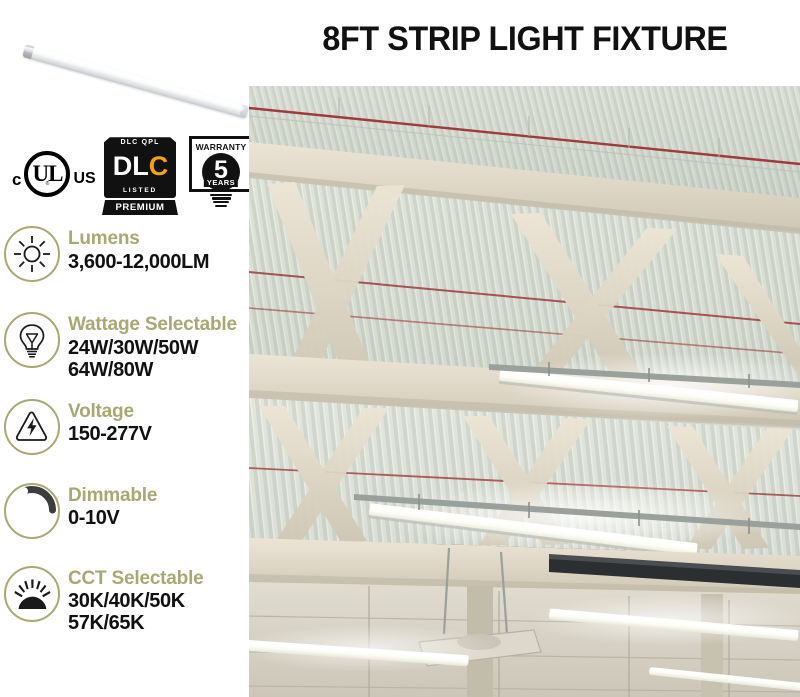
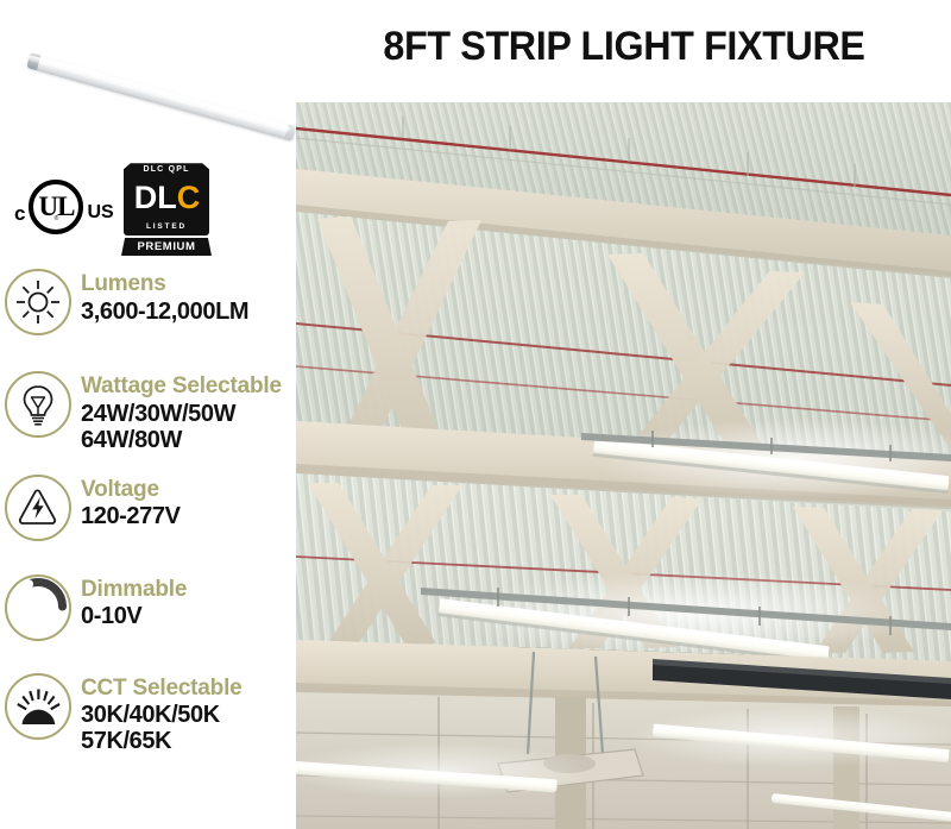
  8FT STRIP LIGHT FIXTURE
  c
  UL
  US
  D
  L
  C
  PREMIUM
- WARRANTY
- 5
- YEARS
  Lumens
  3,600-12,000LM
  Wattage Selectable
  24W/30W/50W
  64W/80W
  Voltage
- 150-277V
+ 120-277V
  Dimmable
  0-10V
  CCT Selectable
  30K/40K/50K
  57K/65K
